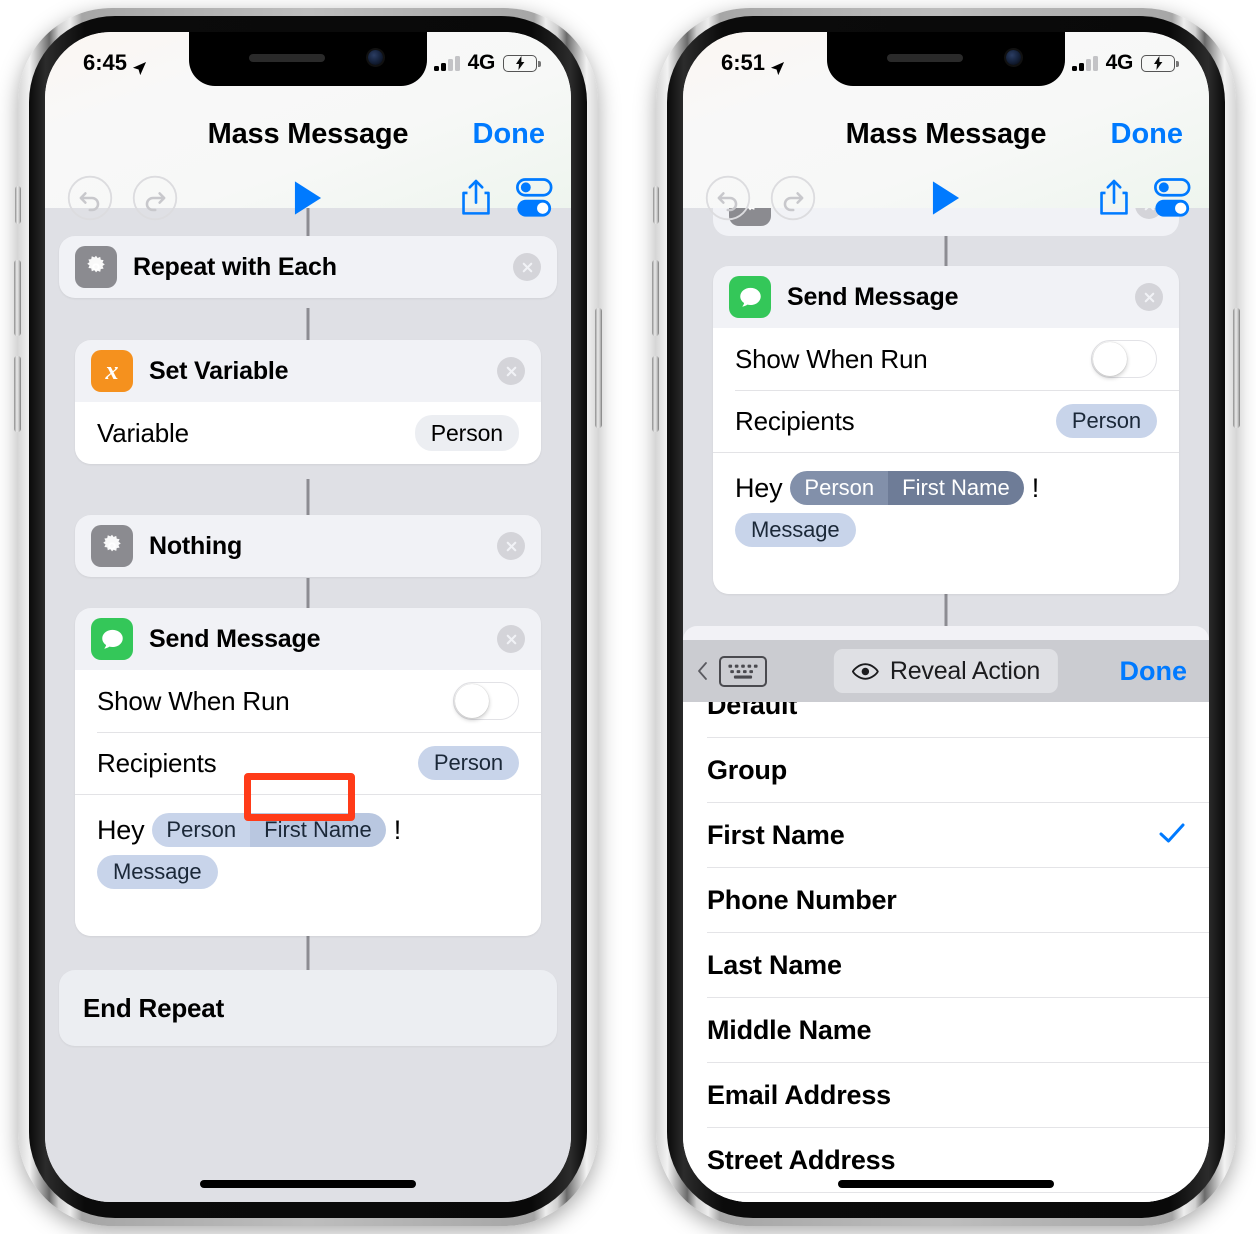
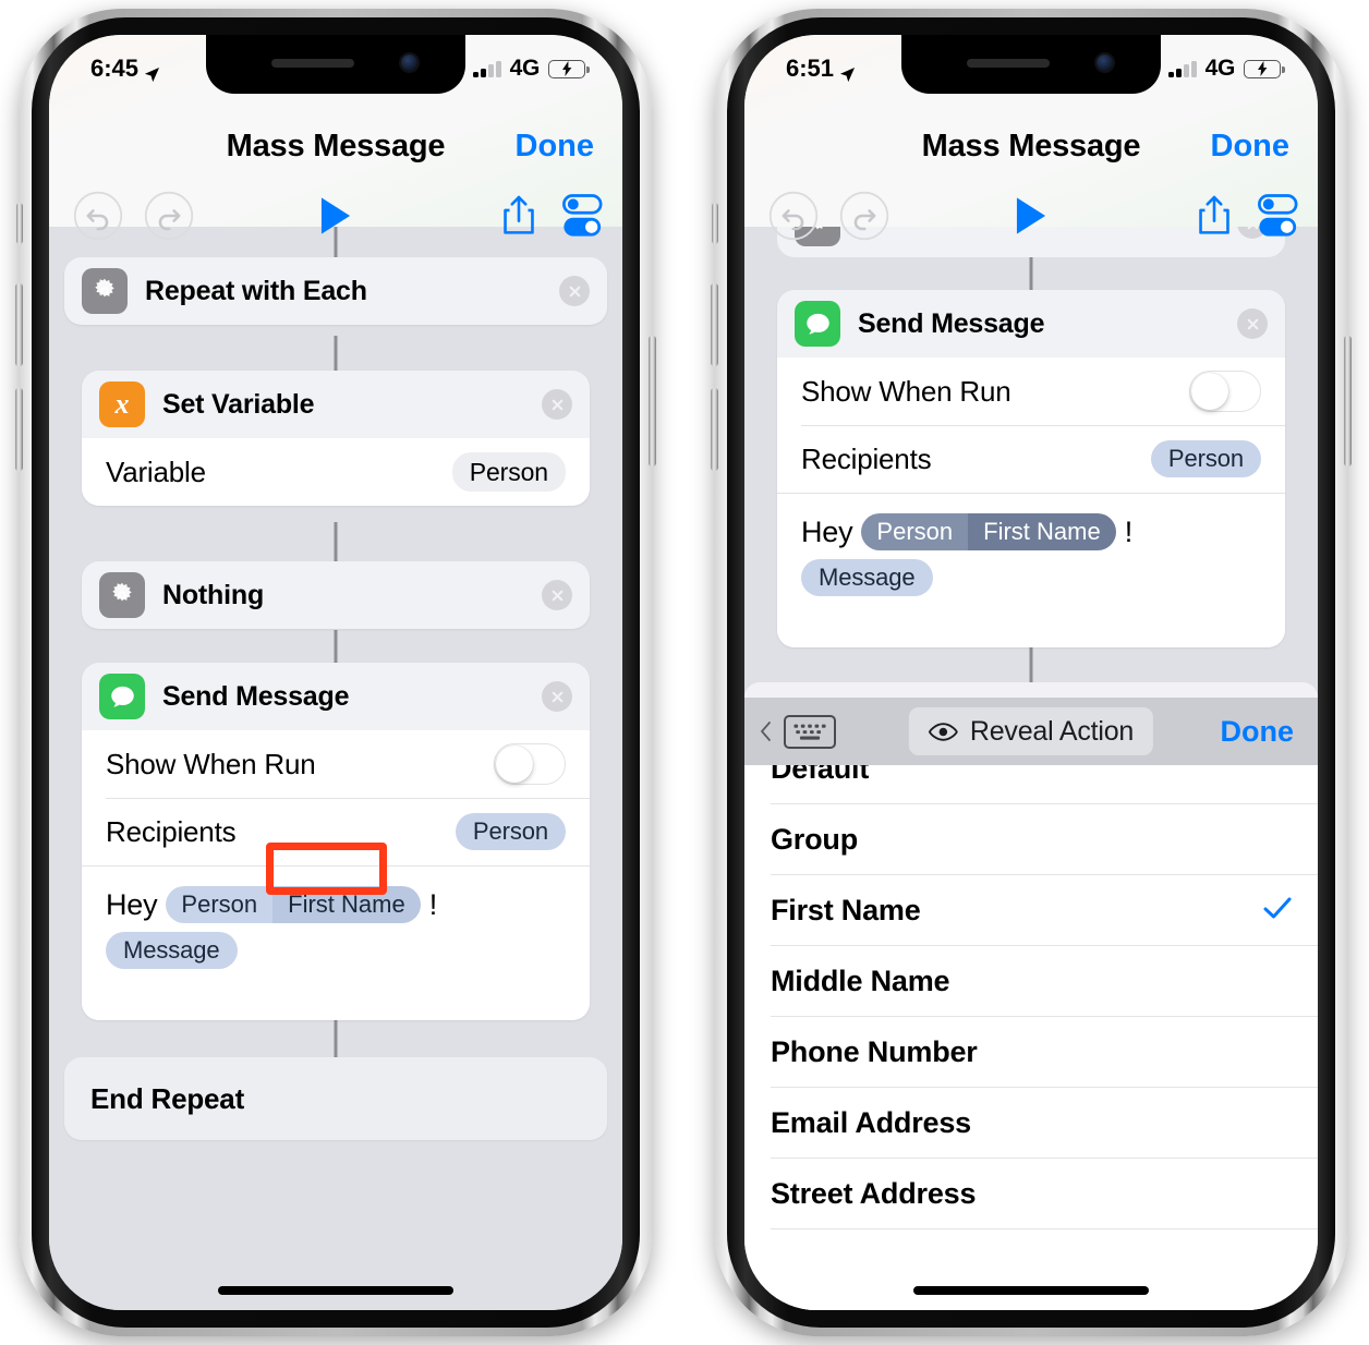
  Repeat with Each
  x
  Set Variable
  Variable
  Person
  Nothing
  Send Message
  Show When Run
  Recipients
  Person
  Hey
  Person
  First Name
  !
  Message
  End Repeat
  Mass Message
  Done
  6:45
  4G
  Send Message
  Show When Run
  Recipients
  Person
  Hey
  Person
  First Name
  !
  Message
  Reveal Action
  Done
  Default
  Group
  First Name
- Phone Number
+ Middle Name
- Last Name
- Middle Name
+ Phone Number
  Email Address
  Street Address
  Mass Message
  Done
  6:51
  4G
